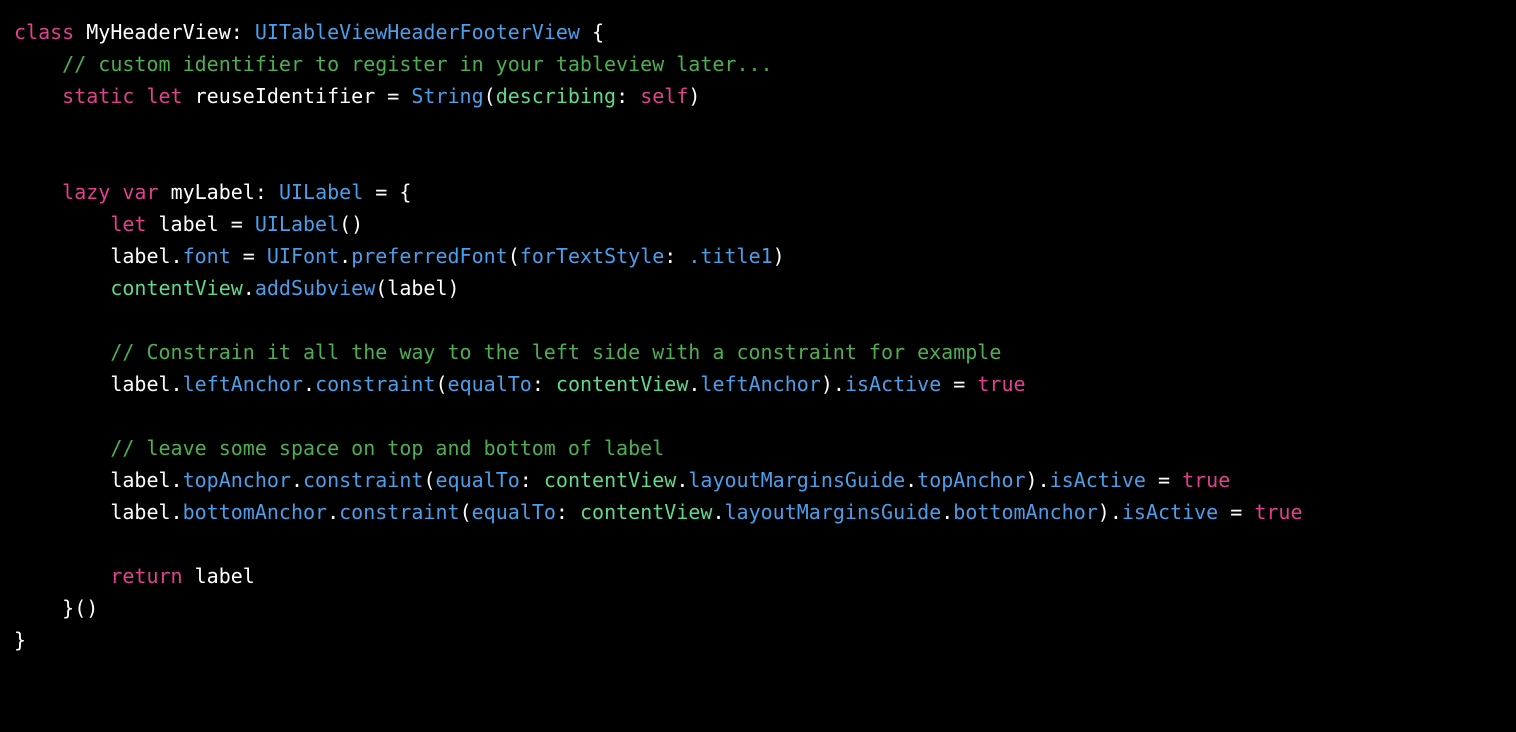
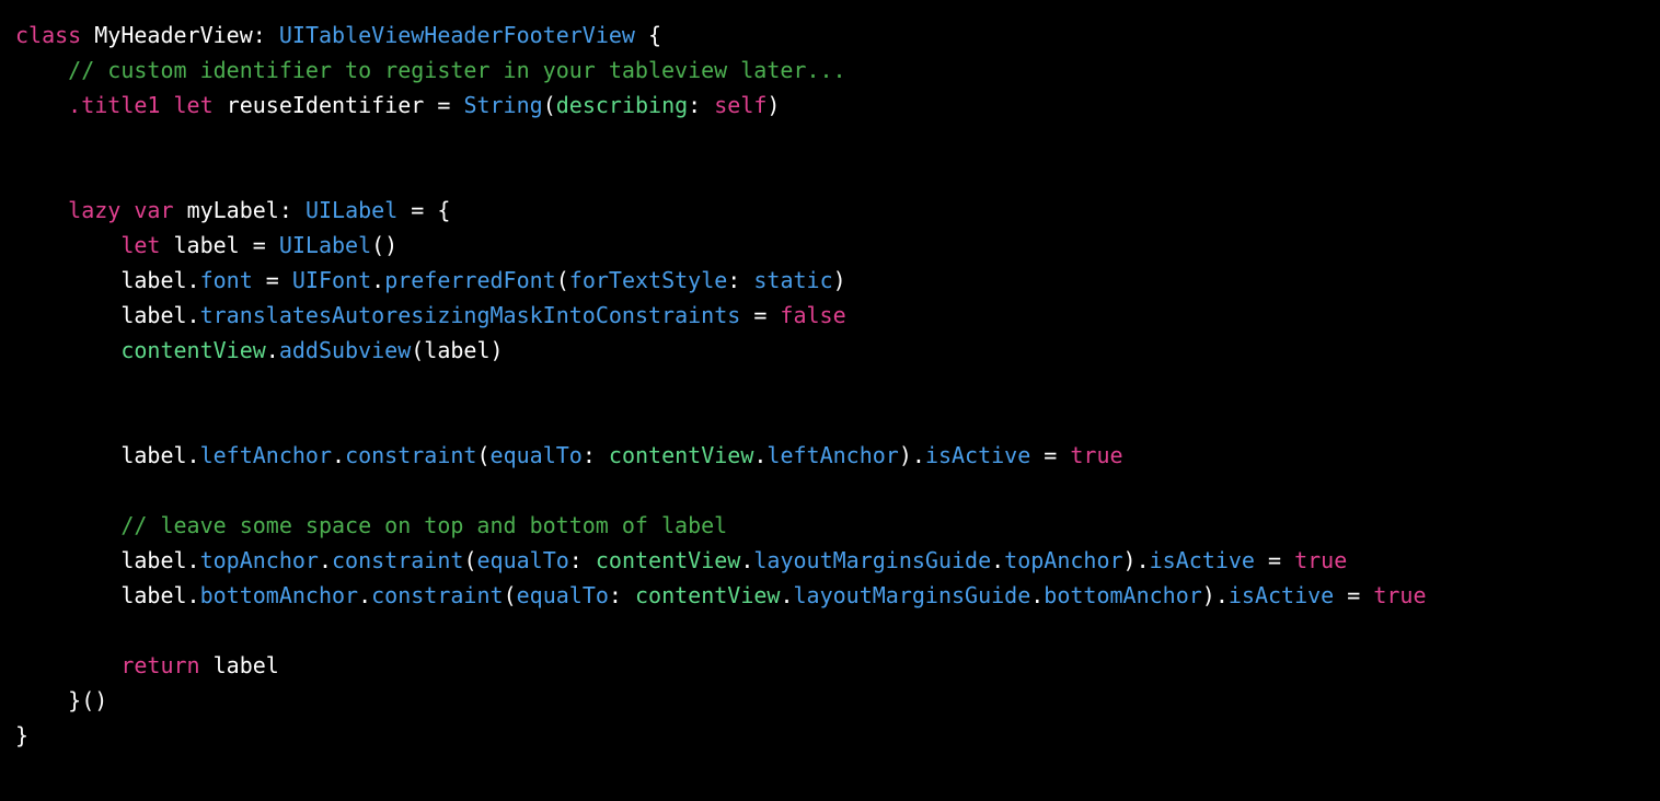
  class MyHeaderView: UITableViewHeaderFooterView {
  // custom identifier to register in your tableview later...
- static let reuseIdentifier = String(describing: self)
+ .title1 let reuseIdentifier = String(describing: self)
  lazy var myLabel: UILabel = {
  let label = UILabel()
- label.font = UIFont.preferredFont(forTextStyle: .title1)
+ label.font = UIFont.preferredFont(forTextStyle: static)
+ label.translatesAutoresizingMaskIntoConstraints = false
  contentView.addSubview(label)
- // Constrain it all the way to the left side with a constraint for example
  label.leftAnchor.constraint(equalTo: contentView.leftAnchor).isActive = true
  // leave some space on top and bottom of label
  label.topAnchor.constraint(equalTo: contentView.layoutMarginsGuide.topAnchor).isActive = true
  label.bottomAnchor.constraint(equalTo: contentView.layoutMarginsGuide.bottomAnchor).isActive = true
  return label
  }()
  }
